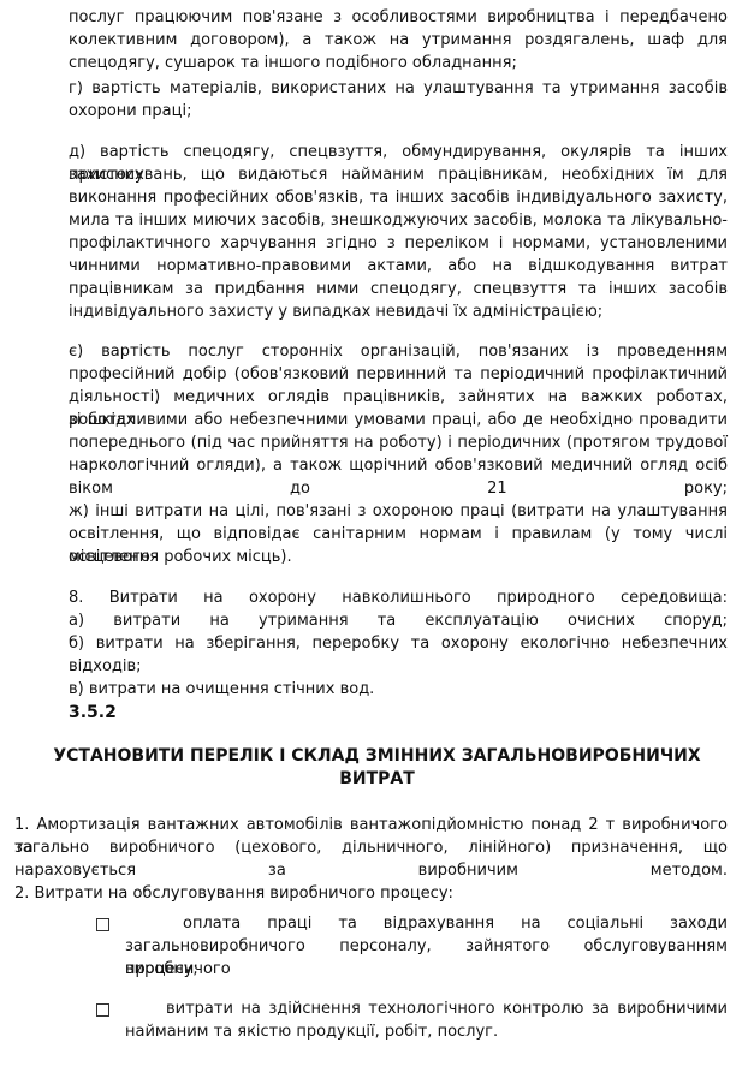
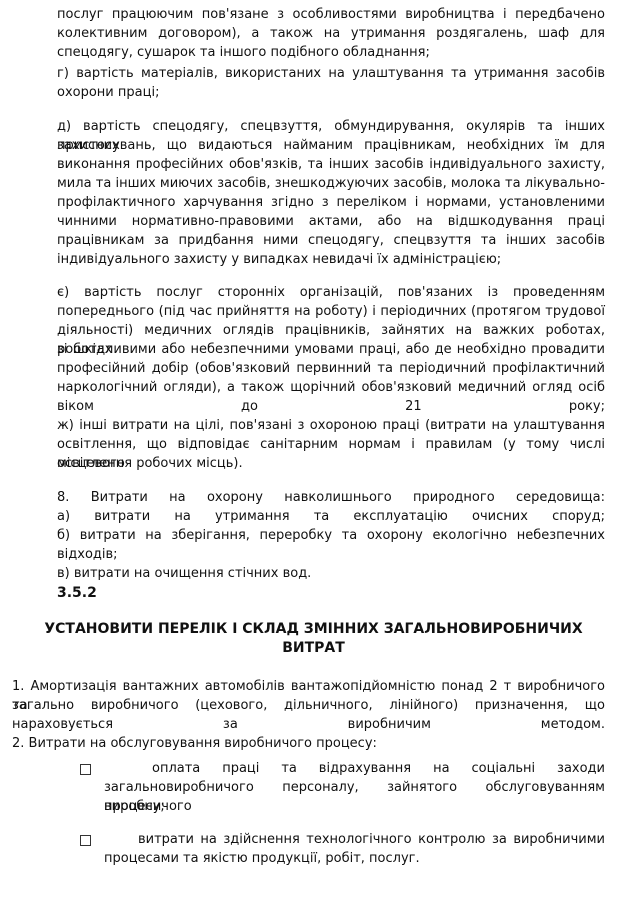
  послуг працюючим пов'язане з особливостями виробництва і передбачено
  колективним договором), а також на утримання роздягалень, шаф для
  спецодягу, сушарок та іншого подібного обладнання;
  г) вартість матеріалів, використаних на улаштування та утримання засобів
  охорони праці;
  д) вартість спецодягу, спецвзуття, обмундирування, окулярів та інших захисних
  пристосувань, що видаються найманим працівникам, необхідних їм для
  виконання професійних обов'язків, та інших засобів індивідуального захисту,
  мила та інших миючих засобів, знешкоджуючих засобів, молока та лікувально-
  профілактичного харчування згідно з переліком і нормами, установленими
- чинними нормативно-правовими актами, або на відшкодування витрат
+ чинними нормативно-правовими актами, або на відшкодування праці
  працівникам за придбання ними спецодягу, спецвзуття та інших засобів
  індивідуального захисту у випадках невидачі їх адміністрацією;
  є) вартість послуг сторонніх організацій, пов'язаних із проведенням
- професійний добір (обов'язковий первинний та періодичний профілактичний
+ попереднього (під час прийняття на роботу) і періодичних (протягом трудової
  діяльності) медичних оглядів працівників, зайнятих на важких роботах, роботах
  зі шкідливими або небезпечними умовами праці, або де необхідно провадити
- попереднього (під час прийняття на роботу) і періодичних (протягом трудової
+ професійний добір (обов'язковий первинний та періодичний профілактичний
  наркологічний огляди), а також щорічний обов'язковий медичний огляд осіб
  віком до 21 року;
  ж) інші витрати на цілі, пов'язані з охороною праці (витрати на улаштування
  освітлення, що відповідає санітарним нормам і правилам (у тому числі місцевого
  освітлення робочих місць).
  8. Витрати на охорону навколишнього природного середовища:
  а) витрати на утримання та експлуатацію очисних споруд;
  б) витрати на зберігання, переробку та охорону екологічно небезпечних
  відходів;
  в) витрати на очищення стічних вод.
  3.5.2
  УСТАНОВИТИ ПЕРЕЛІК І СКЛАД ЗМІННИХ ЗАГАЛЬНОВИРОБНИЧИХ
  ВИТРАТ
  1. Амортизація вантажних автомобілів вантажопідйомністю понад 2 т виробничого та
  загально виробничого (цехового, дільничного, лінійного) призначення, що
  нараховується за виробничим методом.
  2. Витрати на обслуговування виробничого процесу:
  оплата праці та відрахування на соціальні заходи
  загальновиробничого персоналу, зайнятого обслуговуванням виробничого
  процесу;
  витрати на здійснення технологічного контролю за виробничими
- найманим та якістю продукції, робіт, послуг.
+ процесами та якістю продукції, робіт, послуг.
